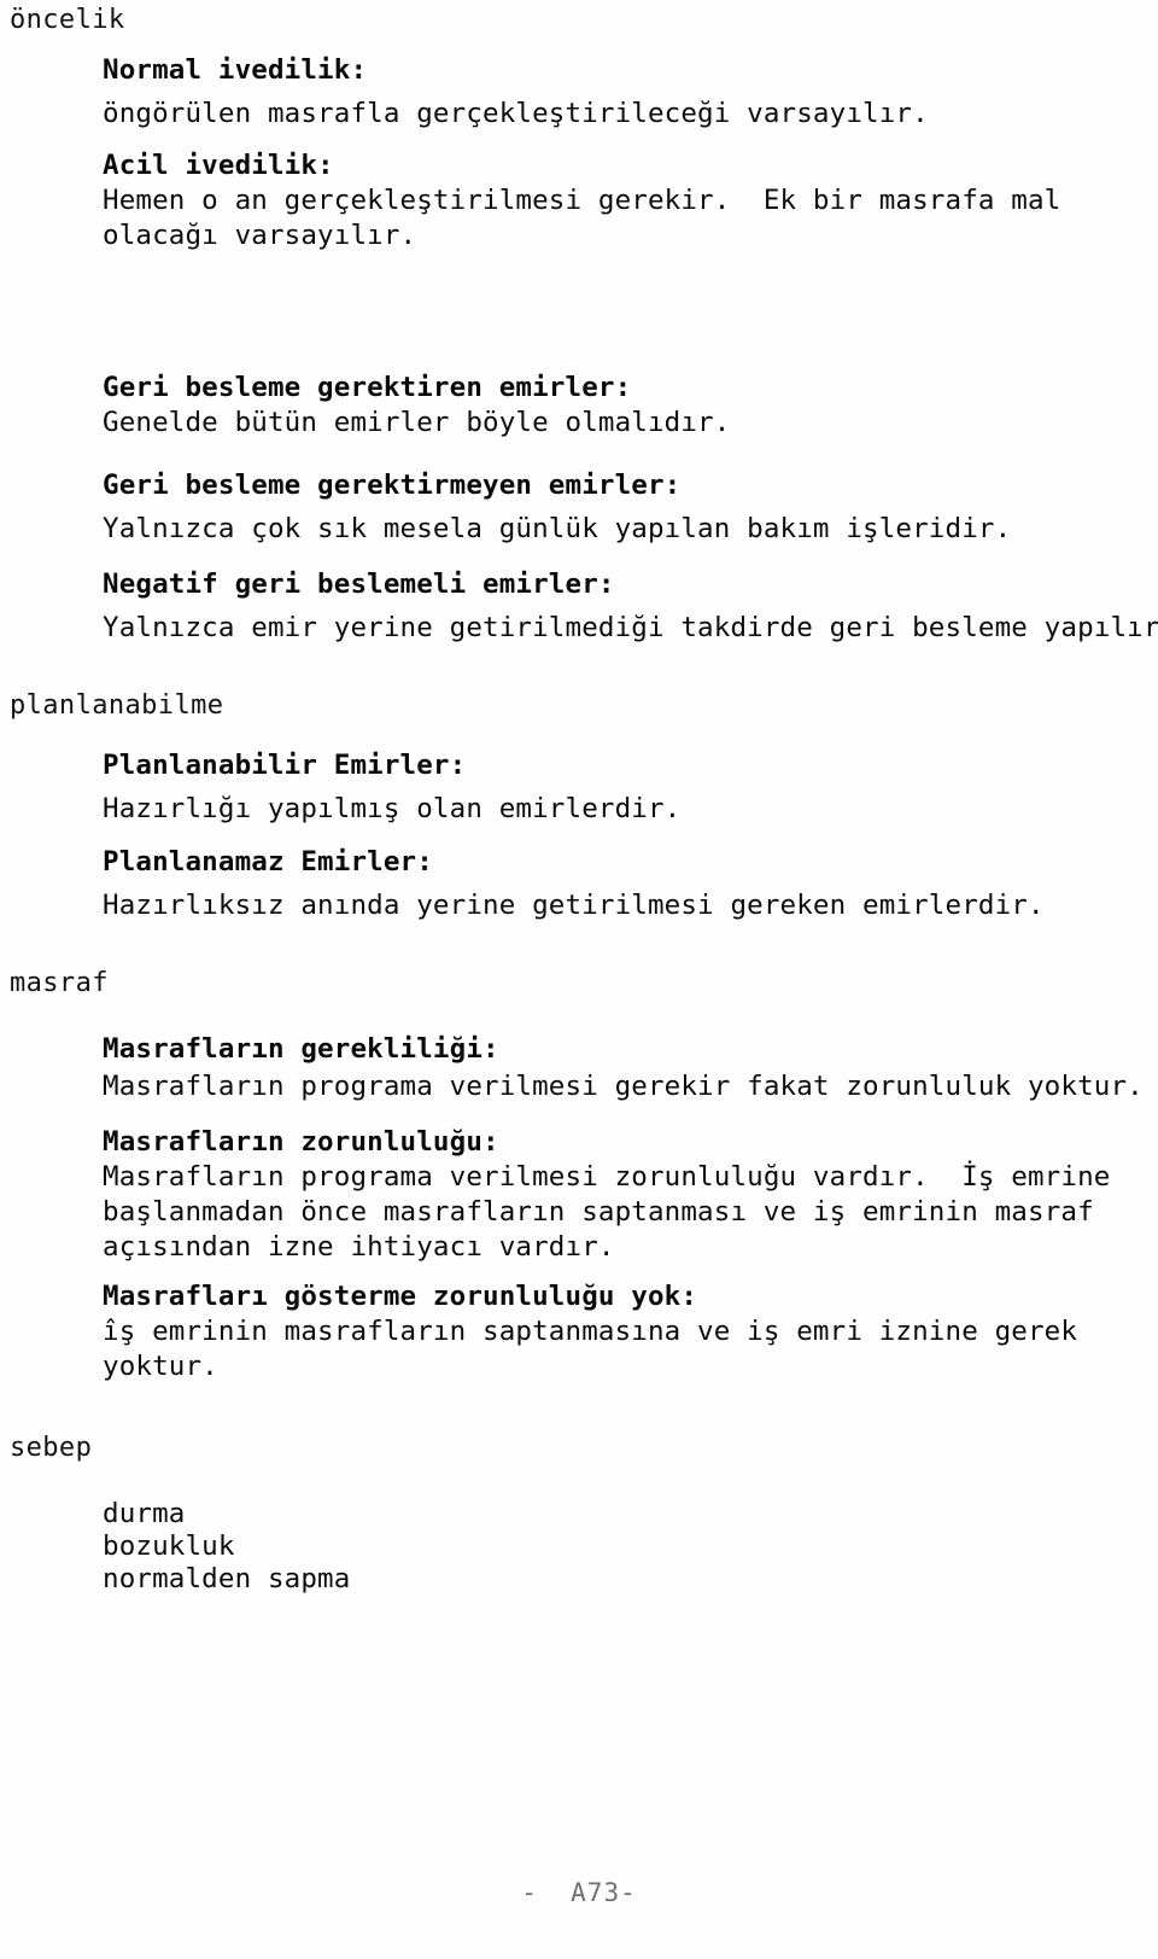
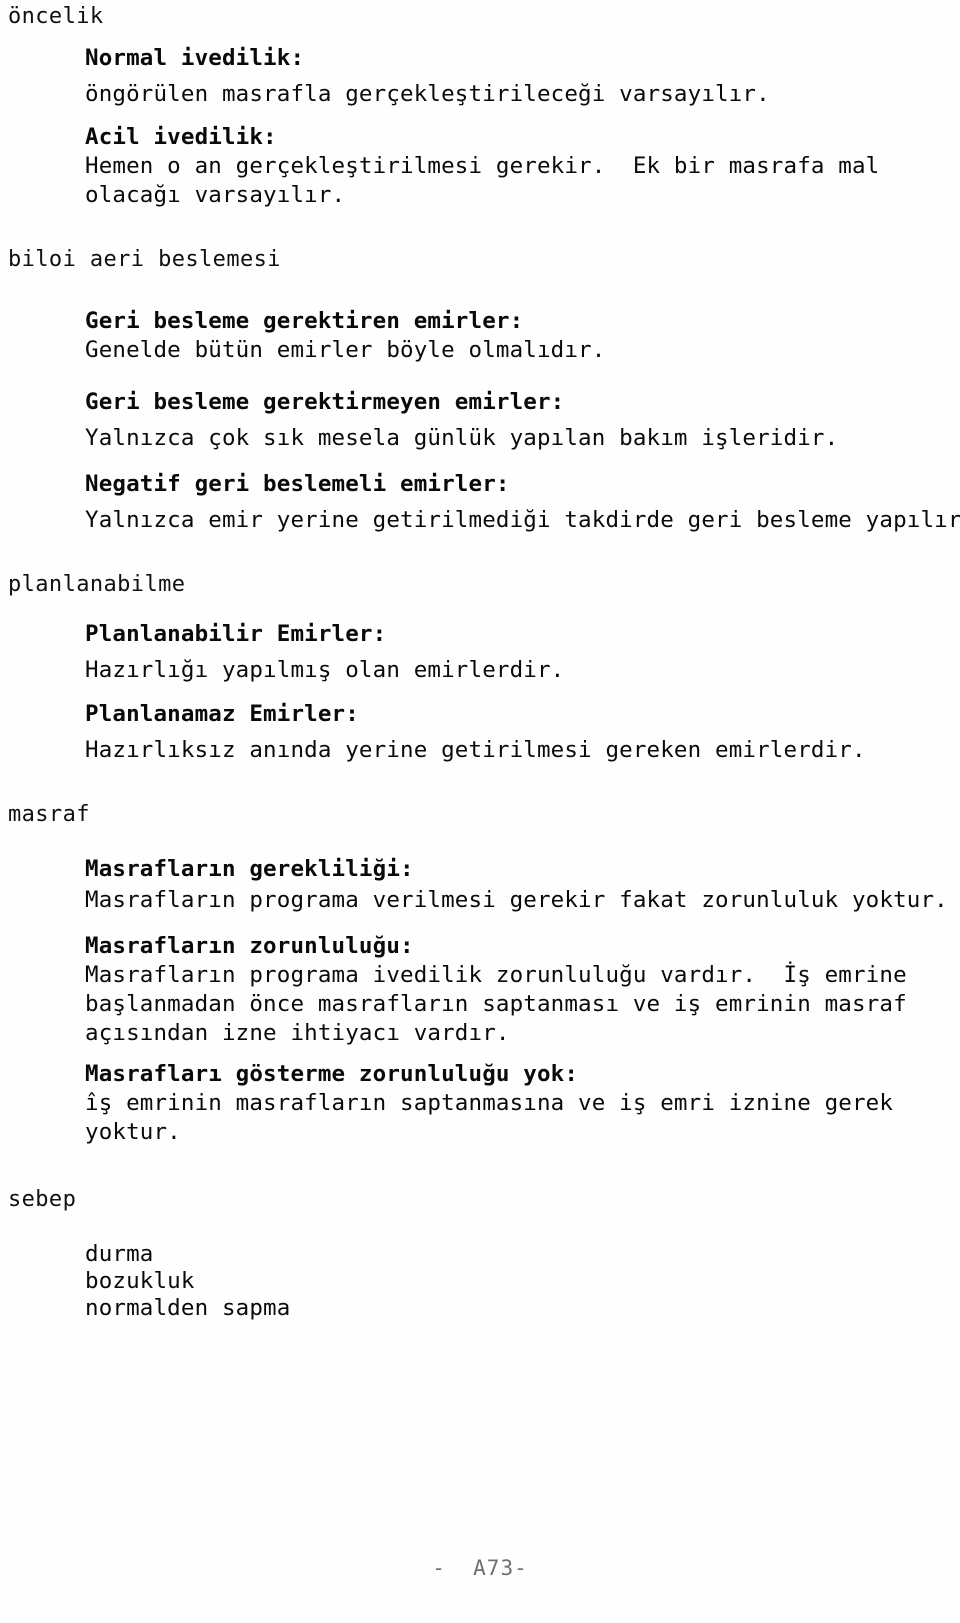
  öncelik
  Normal ivedilik:
  öngörülen masrafla gerçekleştirileceği varsayılır.
  Acil ivedilik:
  Hemen o an gerçekleştirilmesi gerekir. Ek bir masrafa mal
  olacağı varsayılır.
+ biloi aeri beslemesi
  Geri besleme gerektiren emirler:
  Genelde bütün emirler böyle olmalıdır.
  Geri besleme gerektirmeyen emirler:
  Yalnızca çok sık mesela günlük yapılan bakım işleridir.
  Negatif geri beslemeli emirler:
  Yalnızca emir yerine getirilmediği takdirde geri besleme yapılır
  planlanabilme
  Planlanabilir Emirler:
  Hazırlığı yapılmış olan emirlerdir.
  Planlanamaz Emirler:
  Hazırlıksız anında yerine getirilmesi gereken emirlerdir.
  masraf
  Masrafların gerekliliği:
  Masrafların programa verilmesi gerekir fakat zorunluluk yoktur.
  Masrafların zorunluluğu:
- Masrafların programa verilmesi zorunluluğu vardır. İş emrine
+ Masrafların programa ivedilik zorunluluğu vardır. İş emrine
  başlanmadan önce masrafların saptanması ve iş emrinin masraf
  açısından izne ihtiyacı vardır.
  Masrafları gösterme zorunluluğu yok:
  îş emrinin masrafların saptanmasına ve iş emri iznine gerek
  yoktur.
  sebep
  durma
  bozukluk
  normalden sapma
  - A73-
